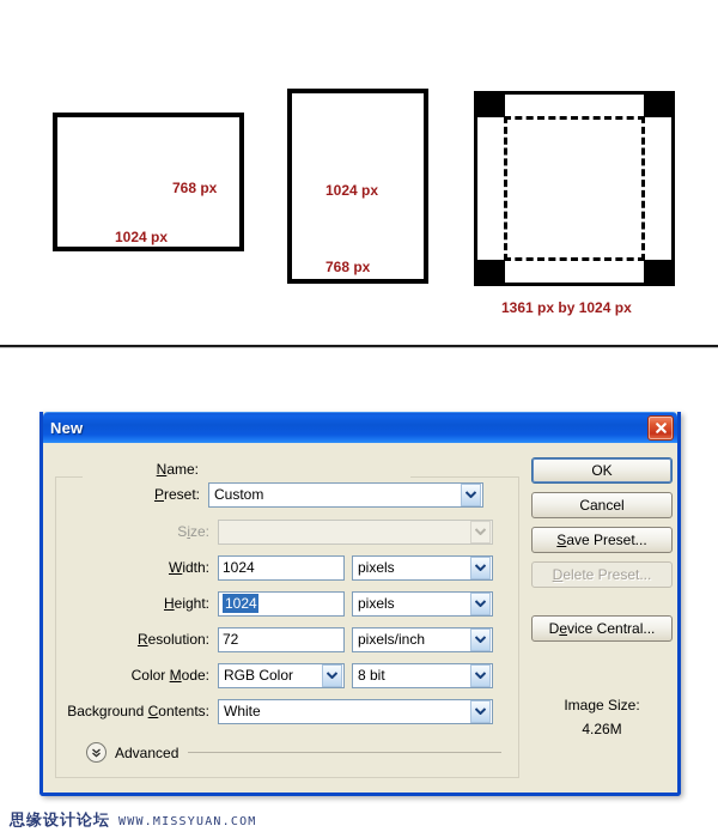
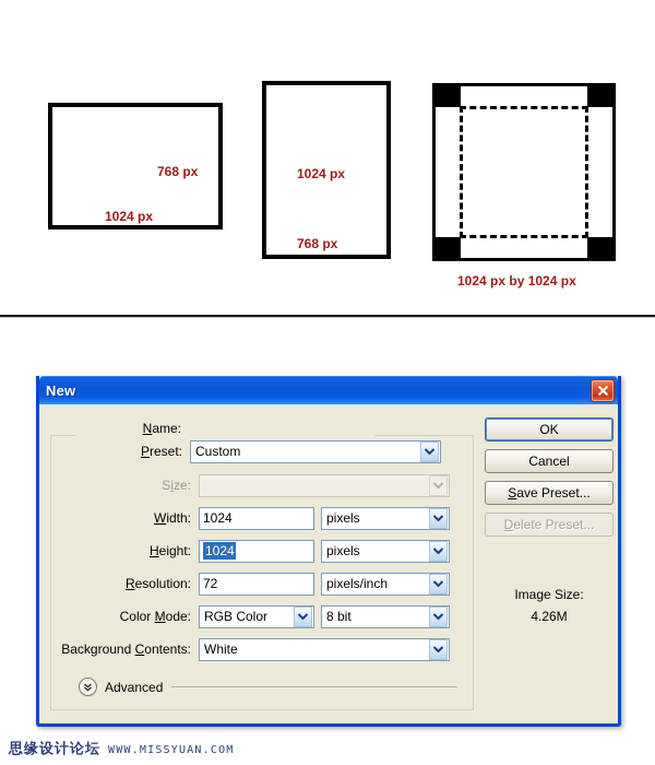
  768 px
  1024 px
  1024 px
  768 px
- 1361 px by 1024 px
+ 1024 px by 1024 px
  New
  Name:
  Preset:
  Custom
  Size:
  Width:
  1024
  pixels
  Height:
  1024
  pixels
  Resolution:
  72
  pixels/inch
  Color Mode:
  RGB Color
  8 bit
  Background Contents:
  White
  Advanced
  OK
  Cancel
  Save Preset...
  Delete Preset...
- Device Central...
  Image Size:
  4.26M
  思缘设计论坛
  WWW.MISSYUAN.COM
